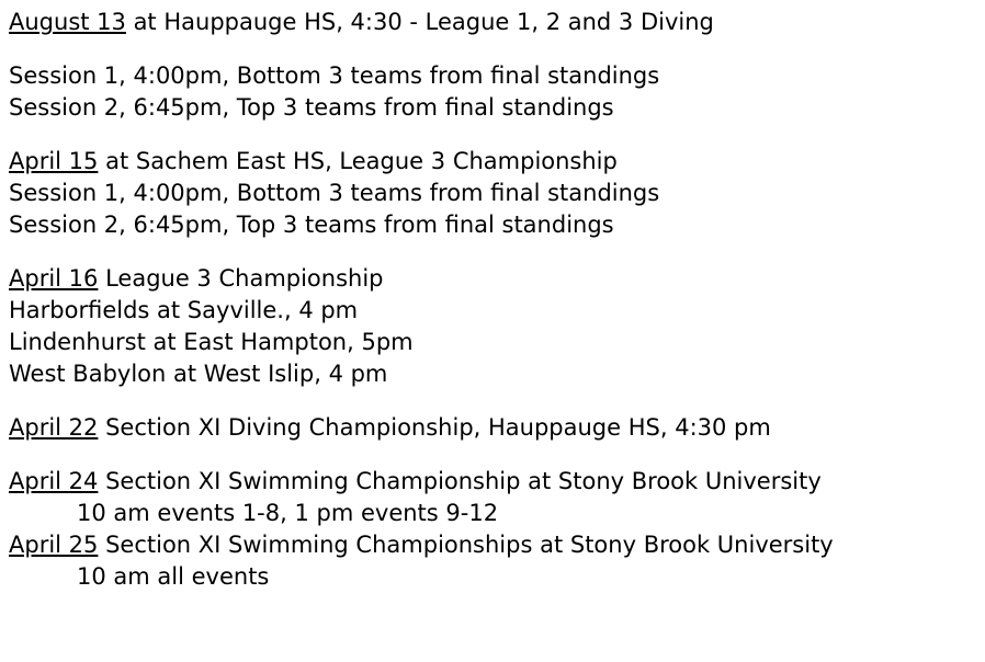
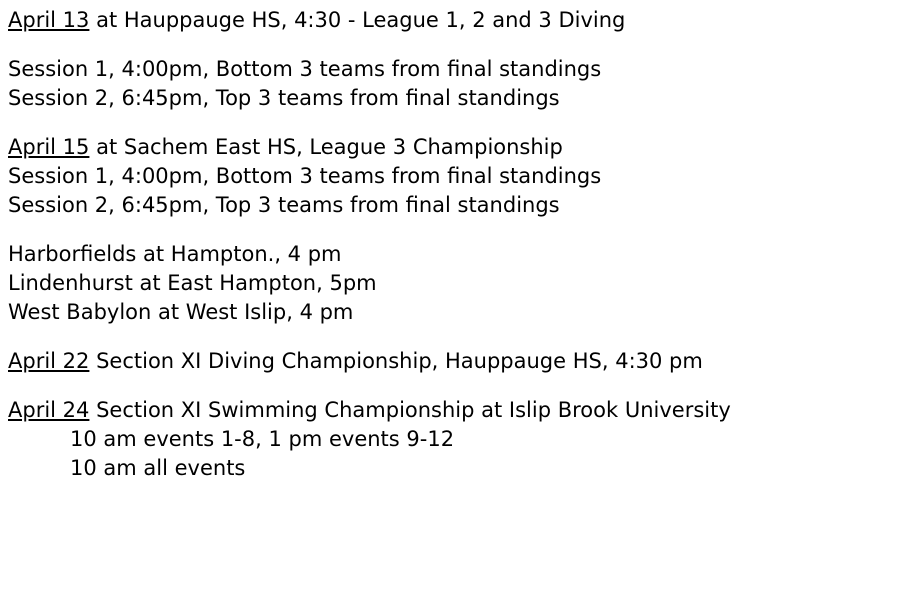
- August 13 at Hauppauge HS, 4:30 - League 1, 2 and 3 Diving
+ April 13 at Hauppauge HS, 4:30 - League 1, 2 and 3 Diving
  Session 1, 4:00pm, Bottom 3 teams from final standings
  Session 2, 6:45pm, Top 3 teams from final standings
  April 15 at Sachem East HS, League 3 Championship
  Session 1, 4:00pm, Bottom 3 teams from final standings
  Session 2, 6:45pm, Top 3 teams from final standings
- April 16 League 3 Championship
- Harborfields at Sayville., 4 pm
+ Harborfields at Hampton., 4 pm
  Lindenhurst at East Hampton, 5pm
  West Babylon at West Islip, 4 pm
  April 22 Section XI Diving Championship, Hauppauge HS, 4:30 pm
- April 24 Section XI Swimming Championship at Stony Brook University
+ April 24 Section XI Swimming Championship at Islip Brook University
  10 am events 1-8, 1 pm events 9-12
- April 25 Section XI Swimming Championships at Stony Brook University
  10 am all events
